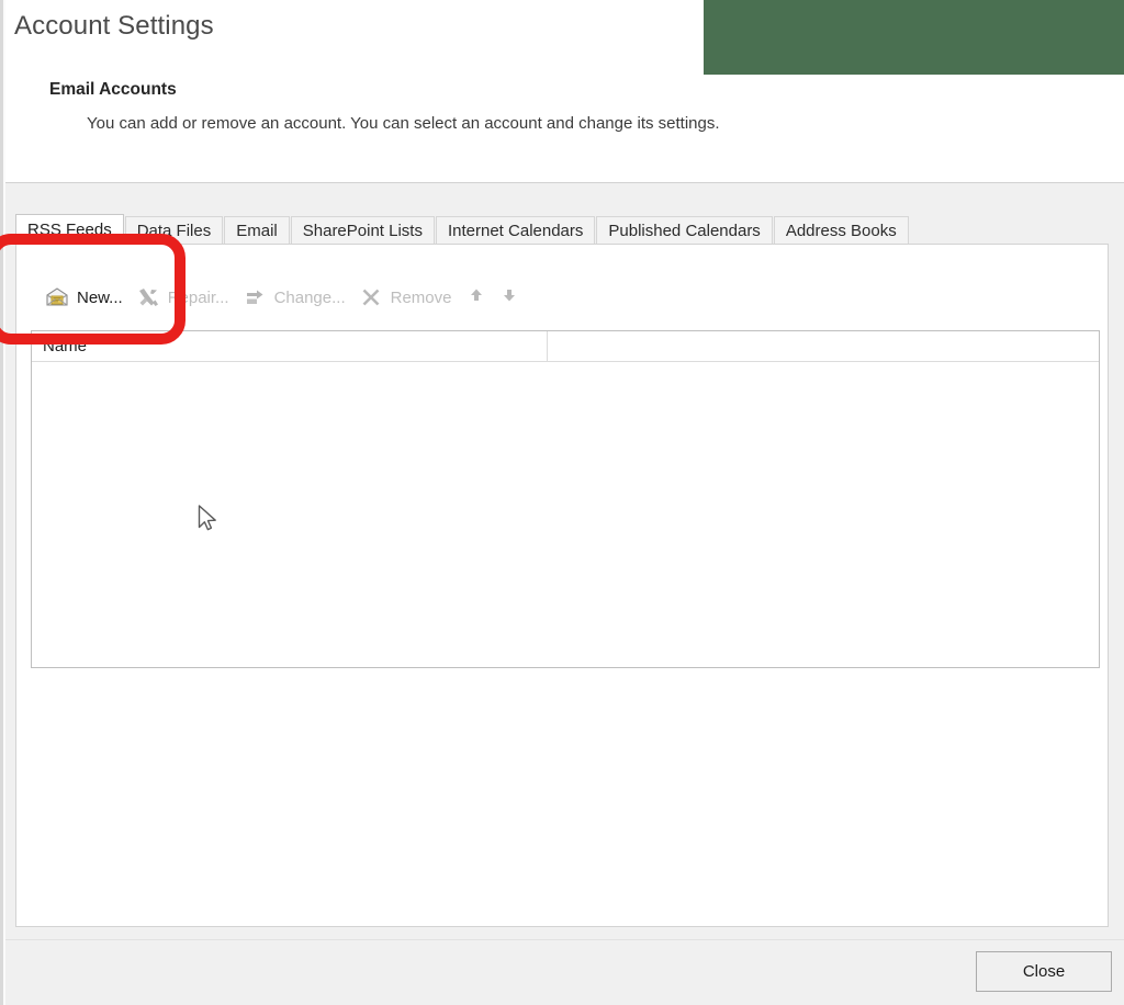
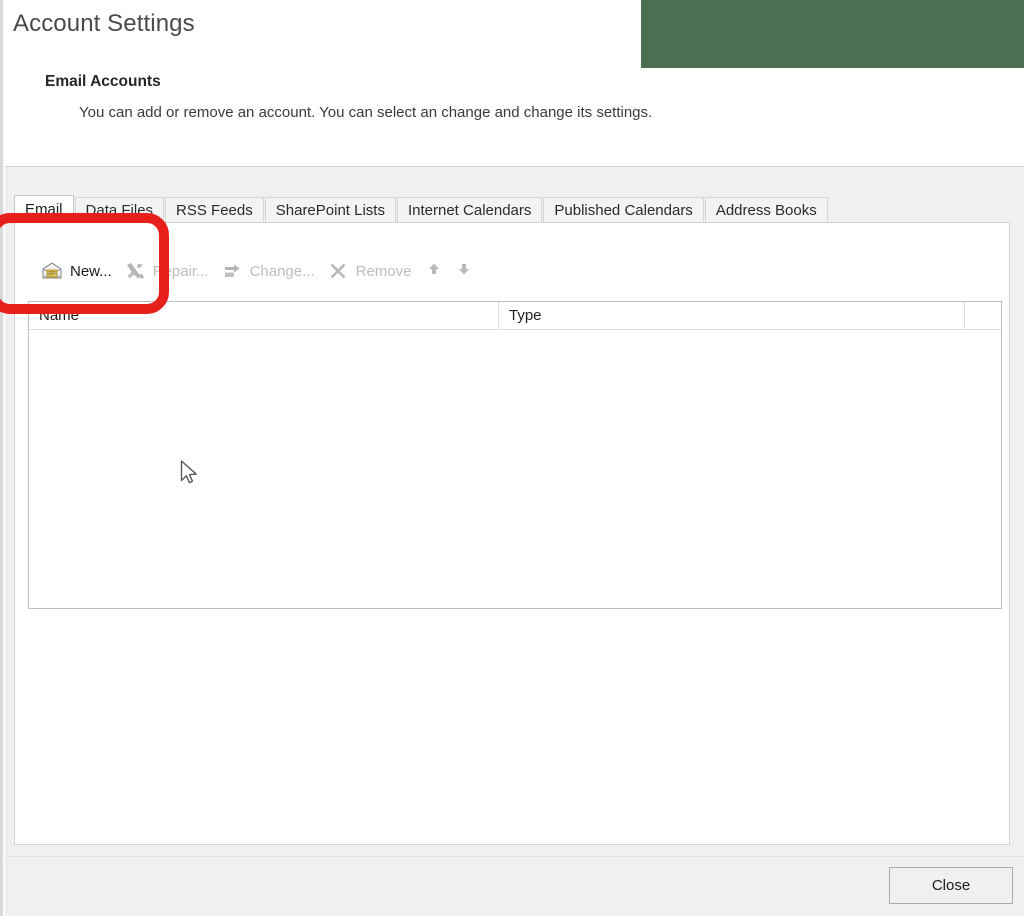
  Account Settings
  Email Accounts
- You can add or remove an account. You can select an account and change its settings.
+ You can add or remove an account. You can select an change and change its settings.
- RSS Feeds
+ Email
  Data Files
- Email
+ RSS Feeds
  SharePoint Lists
  Internet Calendars
  Published Calendars
  Address Books
  New...
  Repair...
  Change...
  Remove
  Name
+ Type
  Close
